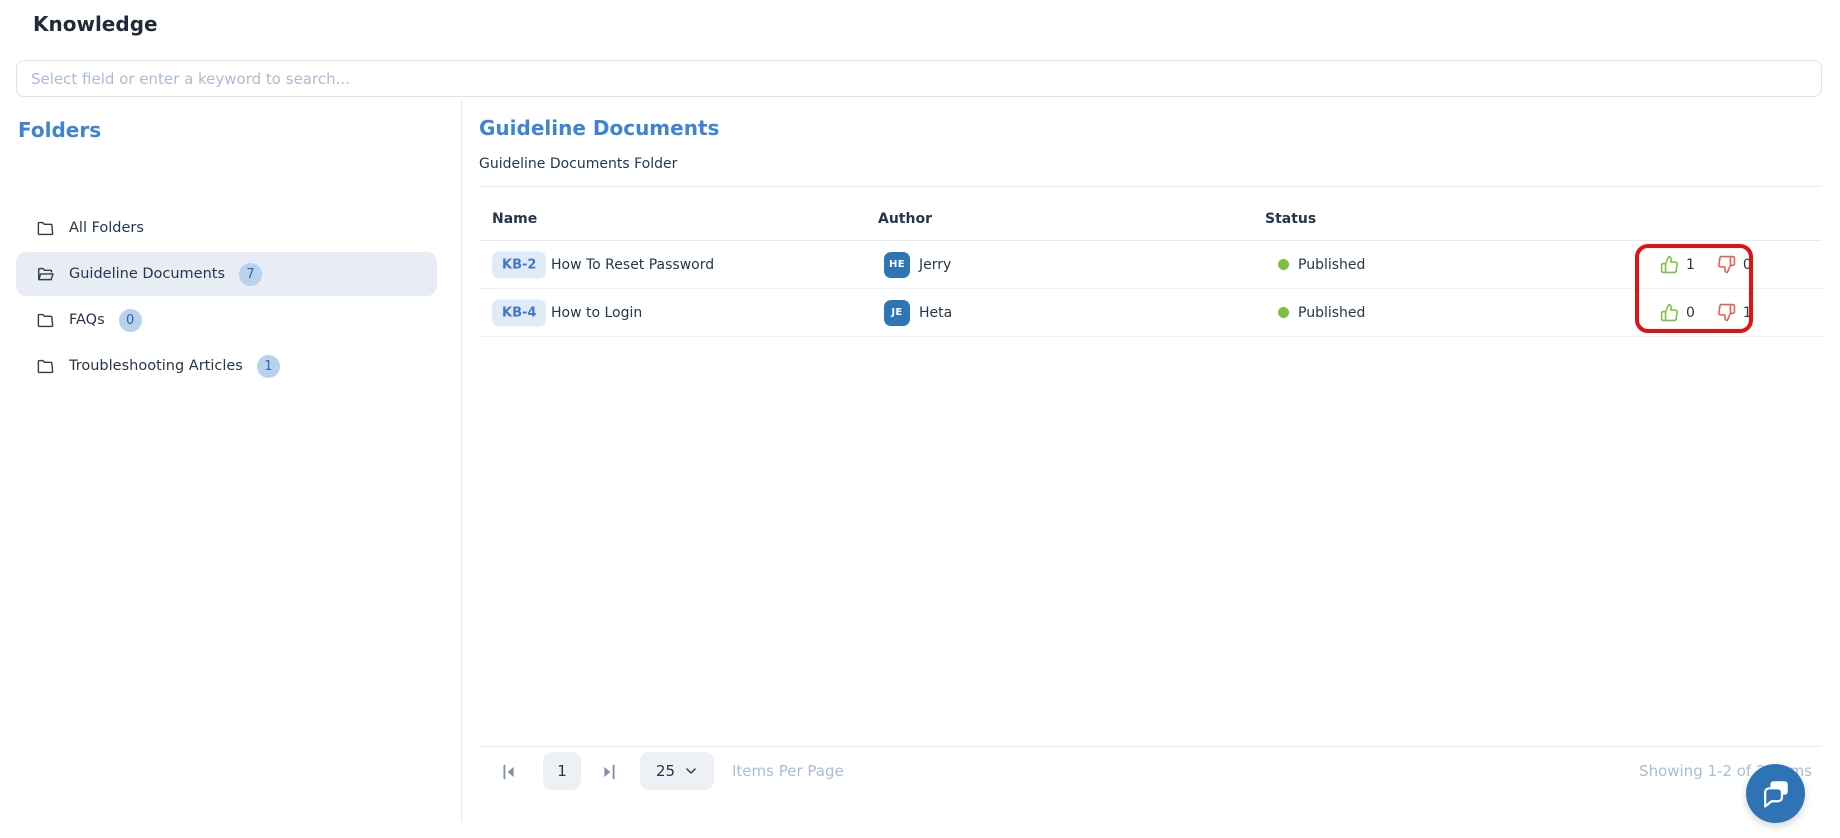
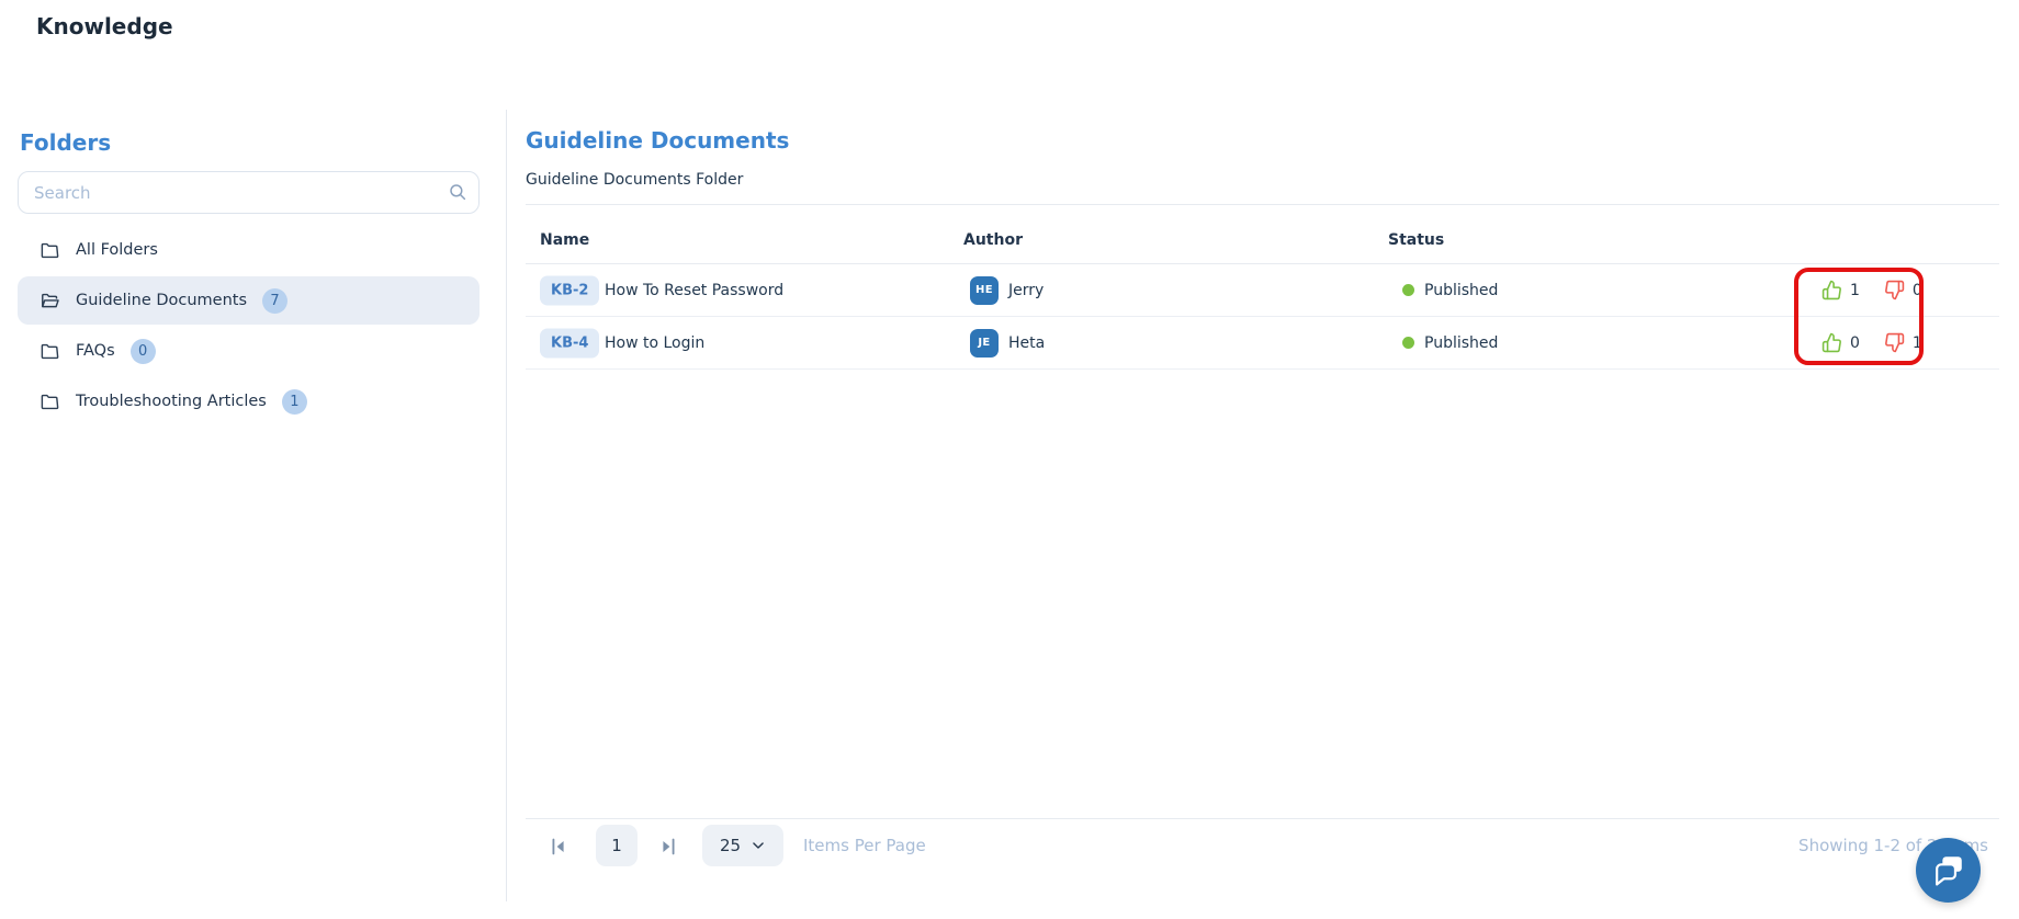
  Knowledge
- Select field or enter a keyword to search...
  Folders
+ Search
  All Folders
  Guideline Documents
  7
  FAQs
  0
  Troubleshooting Articles
  1
  Guideline Documents
  Guideline Documents Folder
  Name
  Author
  Status
  KB-2
  How To Reset Password
  HE
  Jerry
  Published
  1
  0
  KB-4
  How to Login
  JE
  Heta
  Published
  0
  1
  1
  25
  Items Per Page
  Showing 1-2 ofms
